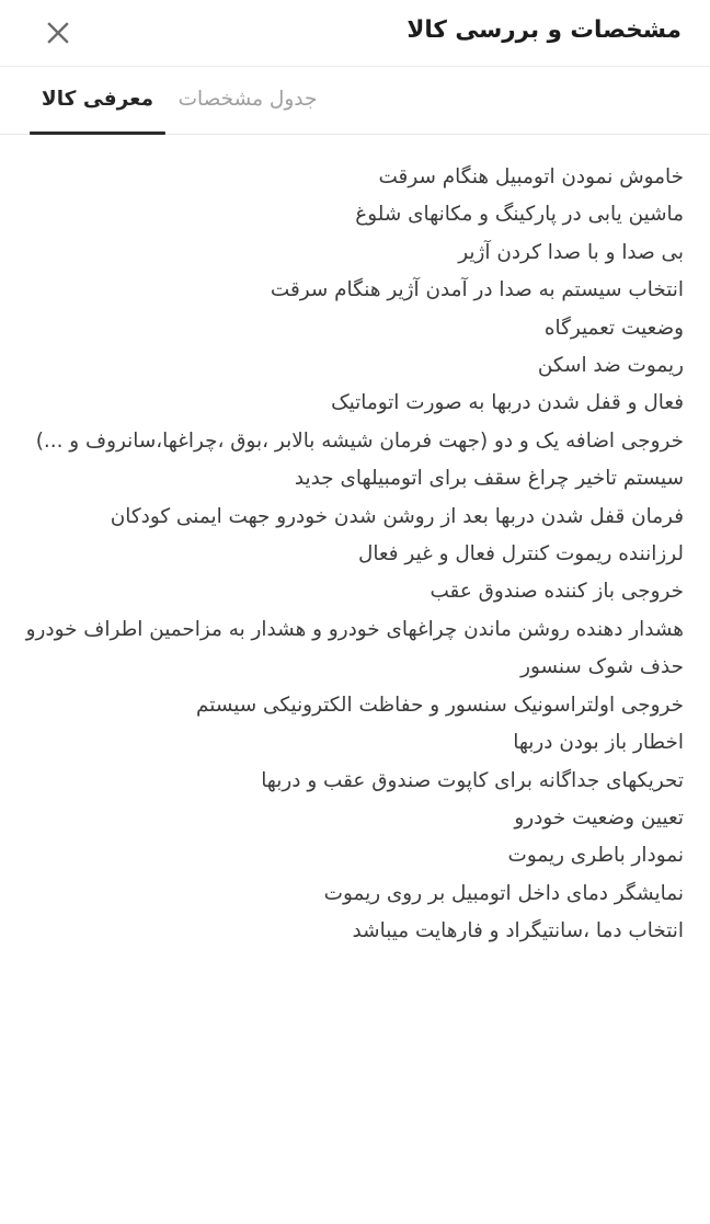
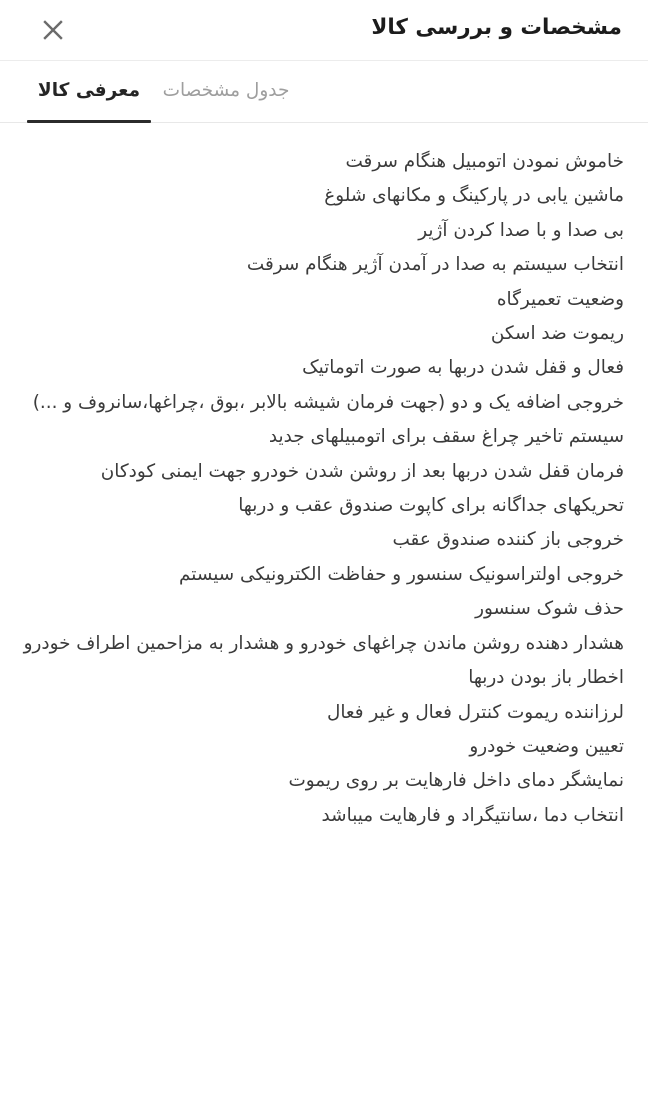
  مشخصات و بررسی کالا
  جدول مشخصات
  معرفی کالا
  خاموش نمودن اتومبیل هنگام سرقت
  ماشین یابی در پارکینگ و مکانهای شلوغ
  بی صدا و با صدا کردن آژیر
  انتخاب سیستم به صدا در آمدن آژیر هنگام سرقت
  وضعیت تعمیرگاه
  ریموت ضد اسکن
  فعال و قفل شدن دربها به صورت اتوماتیک
  خروجی اضافه یک و دو (جهت فرمان شیشه بالابر ،بوق ،چراغها،سانروف و ...)
  سیستم تاخیر چراغ سقف برای اتومبیلهای جدید
  فرمان قفل شدن دربها بعد از روشن شدن خودرو جهت ایمنی کودکان
- لرزاننده ریموت کنترل فعال و غیر فعال
+ تحریکهای جداگانه برای کاپوت صندوق عقب و دربها
  خروجی باز کننده صندوق عقب
- هشدار دهنده روشن ماندن چراغهای خودرو و هشدار به مزاحمین اطراف خودرو
+ خروجی اولتراسونیک سنسور و حفاظت الکترونیکی سیستم
  حذف شوک سنسور
- خروجی اولتراسونیک سنسور و حفاظت الکترونیکی سیستم
+ هشدار دهنده روشن ماندن چراغهای خودرو و هشدار به مزاحمین اطراف خودرو
  اخطار باز بودن دربها
- تحریکهای جداگانه برای کاپوت صندوق عقب و دربها
+ لرزاننده ریموت کنترل فعال و غیر فعال
  تعیین وضعیت خودرو
- نمودار باطری ریموت
- نمایشگر دمای داخل اتومبیل بر روی ریموت
+ نمایشگر دمای داخل فارهایت بر روی ریموت
  انتخاب دما ،سانتیگراد و فارهایت میباشد
